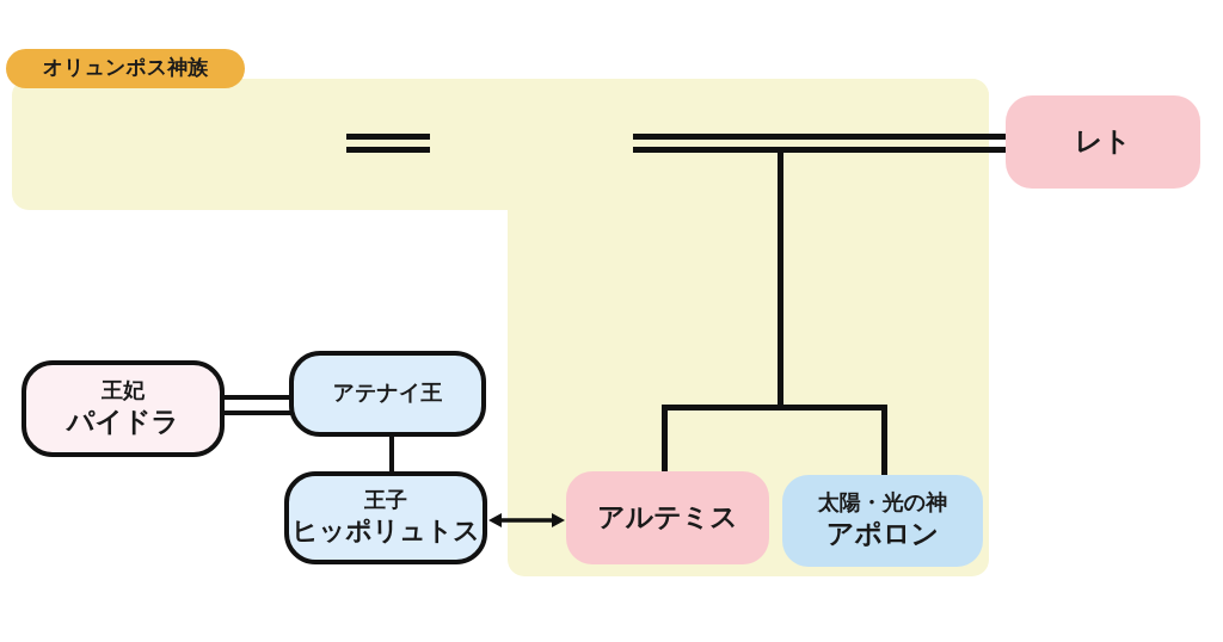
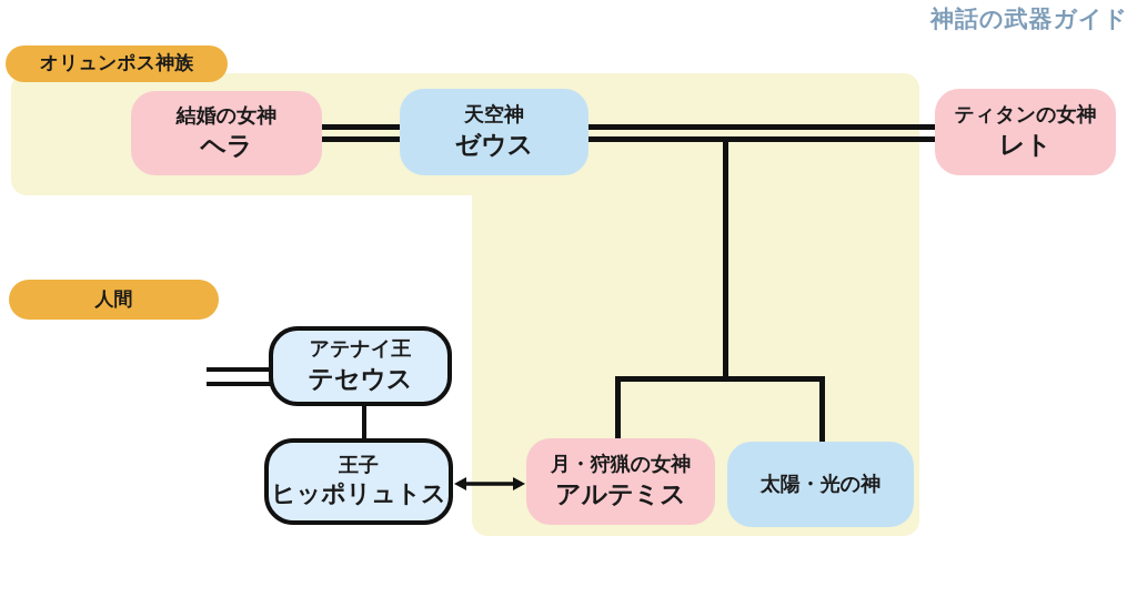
+ 神話の武器ガイド
  オリュンポス神族
+ 人間
+ 結婚の女神
+ ヘラ
+ 天空神
+ ゼウス
+ ティタンの女神
  レト
+ 月・狩猟の女神
  アルテミス
  太陽・光の神
- アポロン
- 王妃
- パイドラ
  アテナイ王
+ テセウス
  王子
  ヒッポリュトス
